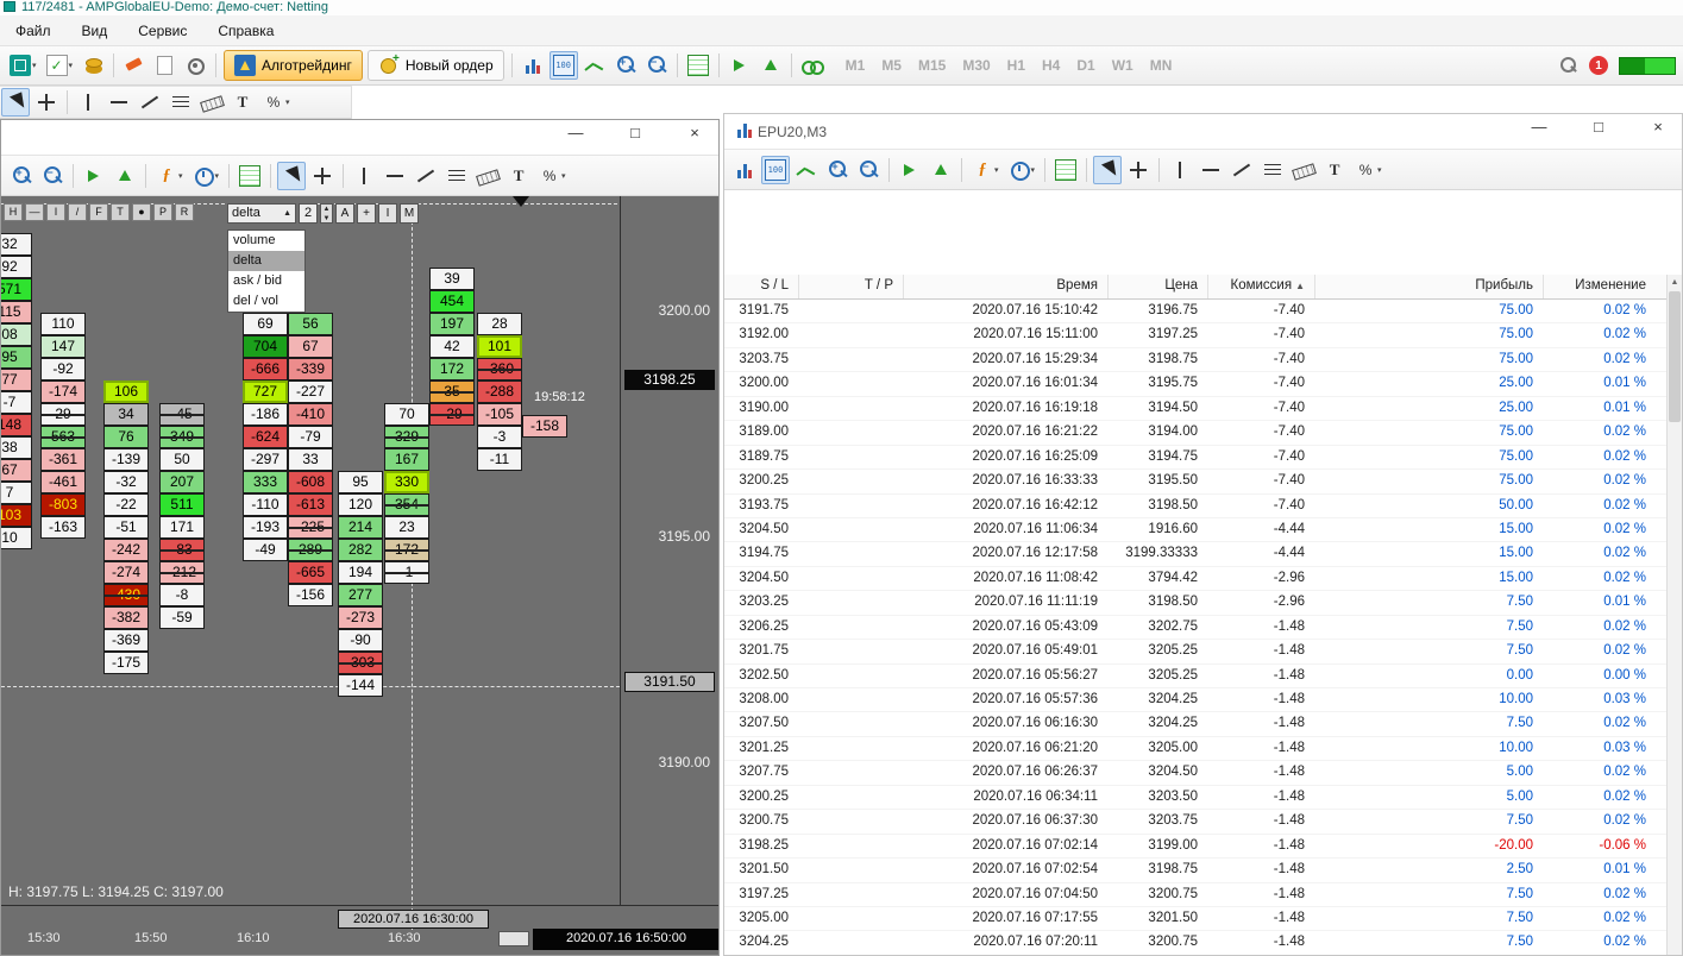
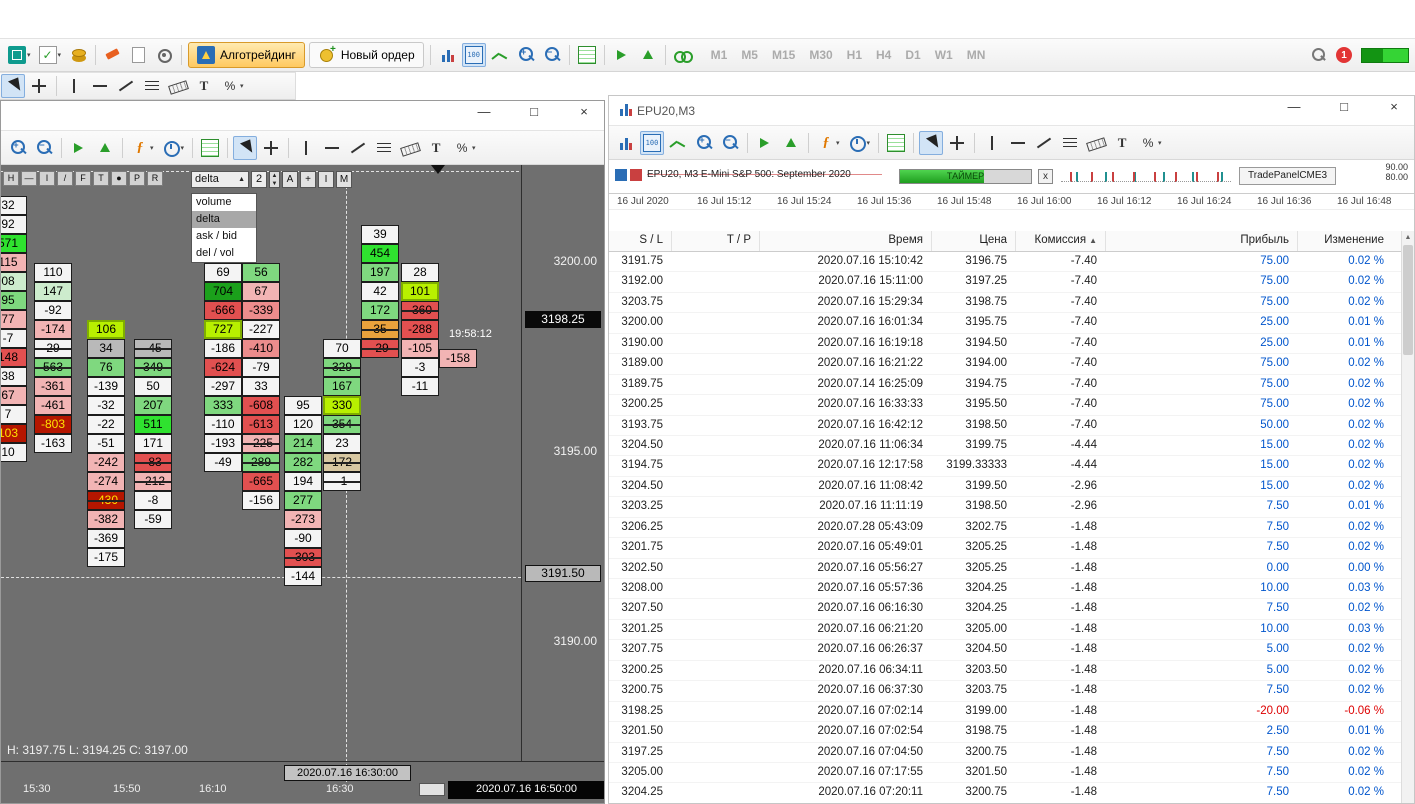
- 117/2481 - AMPGlobalEU-Demo: Демо-счет: Netting
- Файл
- Вид
- Сервис
- Справка
  M1
  M5
  M15
  M30
  H1
  H4
  D1
  W1
  MN
  1
  Алготрейдинг
  Новый ордер
  100
  +
  −
  T
  %
  —
  □
  ×
  +
  −
  ƒ
  T
  %
  H
  —
  I
  /
  F
  T
  ●
  P
  R
  delta
  2
  A
  +
  I
  M
  volume
  delta
  ask / bid
  del / vol
  32
  92
  571
  115
  08
  95
  77
  -7
  148
  38
  67
  7
  103
  10
  110
  147
  -92
  -174
  29
  563
  -361
  -461
  -803
  -163
  106
  34
  76
  -139
  -32
  -22
  -51
  -242
  -274
  -430
  -382
  -369
  -175
  -45
  349
  50
  207
  511
  171
  -83
  -212
  -8
  -59
  69
  704
  -666
  727
  -186
  -624
  -297
  333
  -110
  -193
  -49
  56
  67
  -339
  -227
  -410
  -79
  33
  -608
  -613
  -225
  289
  -665
  -156
  95
  120
  214
  282
  194
  277
  -273
  -90
  -303
  -144
  70
  329
  167
  330
  354
  23
  172
  -1
  39
  454
  197
  42
  172
  35
  -29
  28
  101
  -360
  -288
  -105
  -3
  -11
  -158
  3200.00
  3198.25
  3195.00
  3191.50
  3190.00
  19:58:12
  H: 3197.75 L: 3194.25 C: 3197.00
  2020.07.16 16:30:00
  15:30
  15:50
  16:10
  16:30
  2020.07.16 16:50:00
  EPU20,M3
  —
  □
  ×
  100
  +
  −
  ƒ
  T
  %
+ EPU20, M3 E-Mini S&P 500: September 2020
+ ТАЙМЕР
+ x
+ TradePanelCME3
+ 90.00
+ 80.00
+ 16 Jul 2020
+ 16 Jul 15:12
+ 16 Jul 15:24
+ 16 Jul 15:36
+ 16 Jul 15:48
+ 16 Jul 16:00
+ 16 Jul 16:12
+ 16 Jul 16:24
+ 16 Jul 16:36
+ 16 Jul 16:48
  S / L
  T / P
  Время
  Цена
  Комиссия ▲
  Прибыль
  Изменение
  3191.75
  2020.07.16 15:10:42
  3196.75
  -7.40
  75.00
  0.02 %
  3192.00
  2020.07.16 15:11:00
  3197.25
  -7.40
  75.00
  0.02 %
  3203.75
  2020.07.16 15:29:34
  3198.75
  -7.40
  75.00
  0.02 %
  3200.00
  2020.07.16 16:01:34
  3195.75
  -7.40
  25.00
  0.01 %
  3190.00
  2020.07.16 16:19:18
  3194.50
  -7.40
  25.00
  0.01 %
  3189.00
  2020.07.16 16:21:22
  3194.00
  -7.40
  75.00
  0.02 %
  3189.75
- 2020.07.16 16:25:09
+ 2020.07.14 16:25:09
  3194.75
  -7.40
  75.00
  0.02 %
  3200.25
  2020.07.16 16:33:33
  3195.50
  -7.40
  75.00
  0.02 %
  3193.75
  2020.07.16 16:42:12
  3198.50
  -7.40
  50.00
  0.02 %
  3204.50
  2020.07.16 11:06:34
- 1916.60
+ 3199.75
  -4.44
  15.00
  0.02 %
  3194.75
  2020.07.16 12:17:58
  3199.33333
  -4.44
  15.00
  0.02 %
  3204.50
  2020.07.16 11:08:42
- 3794.42
+ 3199.50
  -2.96
  15.00
  0.02 %
  3203.25
  2020.07.16 11:11:19
  3198.50
  -2.96
  7.50
  0.01 %
  3206.25
- 2020.07.16 05:43:09
+ 2020.07.28 05:43:09
  3202.75
  -1.48
  7.50
  0.02 %
  3201.75
  2020.07.16 05:49:01
  3205.25
  -1.48
  7.50
  0.02 %
  3202.50
  2020.07.16 05:56:27
  3205.25
  -1.48
  0.00
  0.00 %
  3208.00
  2020.07.16 05:57:36
  3204.25
  -1.48
  10.00
  0.03 %
  3207.50
  2020.07.16 06:16:30
  3204.25
  -1.48
  7.50
  0.02 %
  3201.25
  2020.07.16 06:21:20
  3205.00
  -1.48
  10.00
  0.03 %
  3207.75
  2020.07.16 06:26:37
  3204.50
  -1.48
  5.00
  0.02 %
  3200.25
  2020.07.16 06:34:11
  3203.50
  -1.48
  5.00
  0.02 %
  3200.75
  2020.07.16 06:37:30
  3203.75
  -1.48
  7.50
  0.02 %
  3198.25
  2020.07.16 07:02:14
  3199.00
  -1.48
  -20.00
  -0.06 %
  3201.50
  2020.07.16 07:02:54
  3198.75
  -1.48
  2.50
  0.01 %
  3197.25
  2020.07.16 07:04:50
  3200.75
  -1.48
  7.50
  0.02 %
  3205.00
  2020.07.16 07:17:55
  3201.50
  -1.48
  7.50
  0.02 %
  3204.25
  2020.07.16 07:20:11
  3200.75
  -1.48
  7.50
  0.02 %
